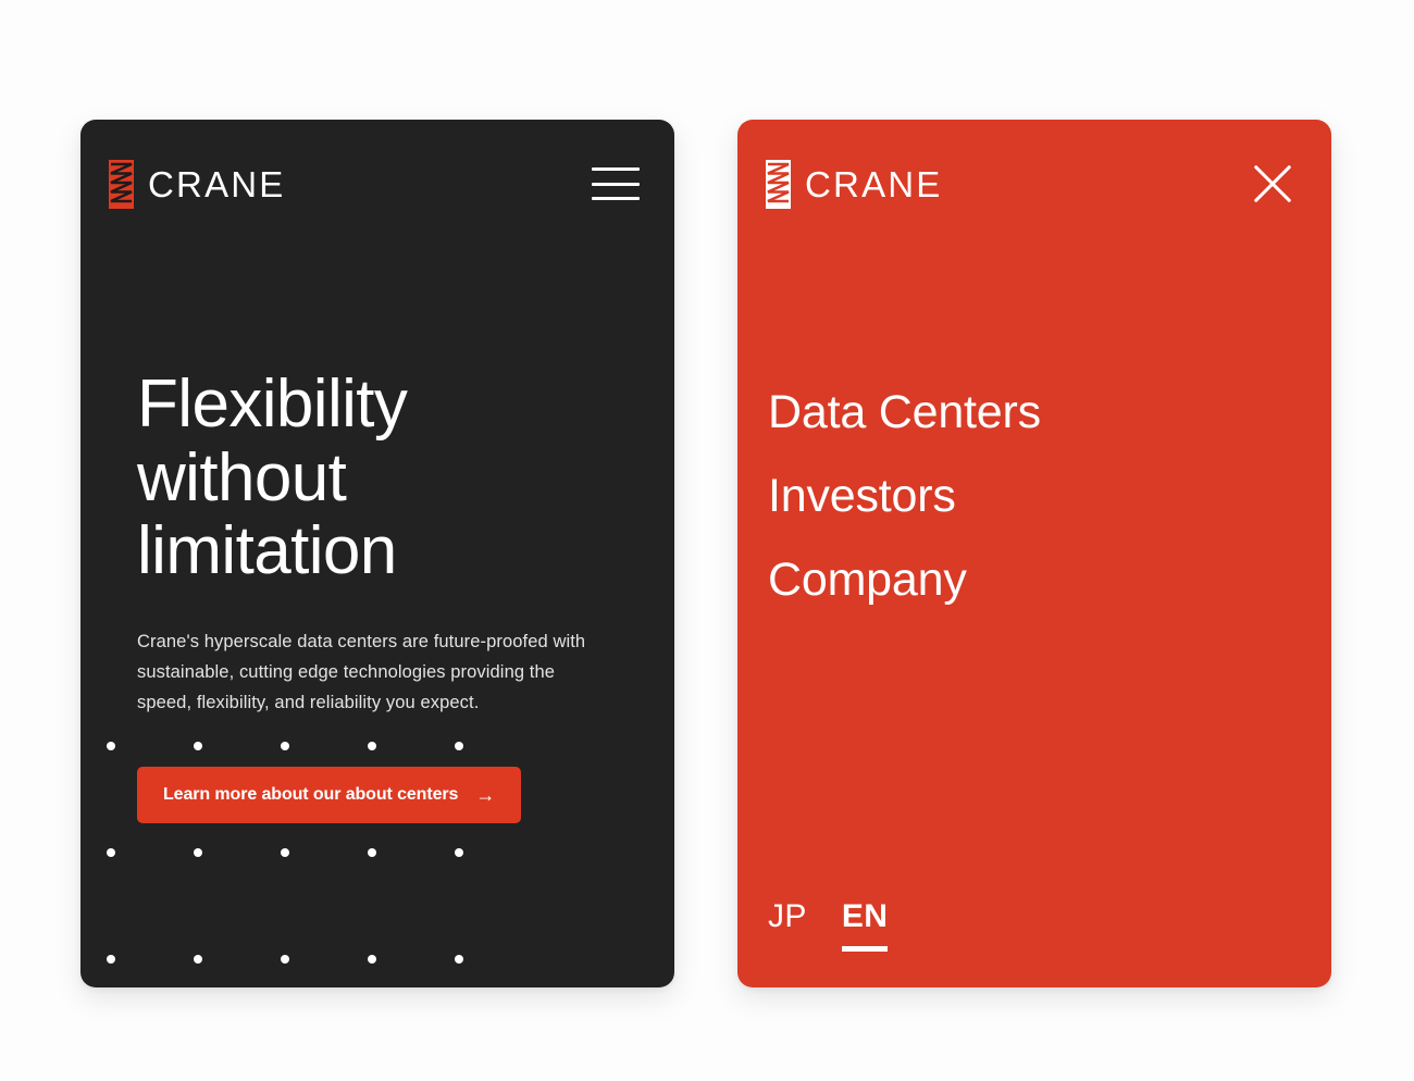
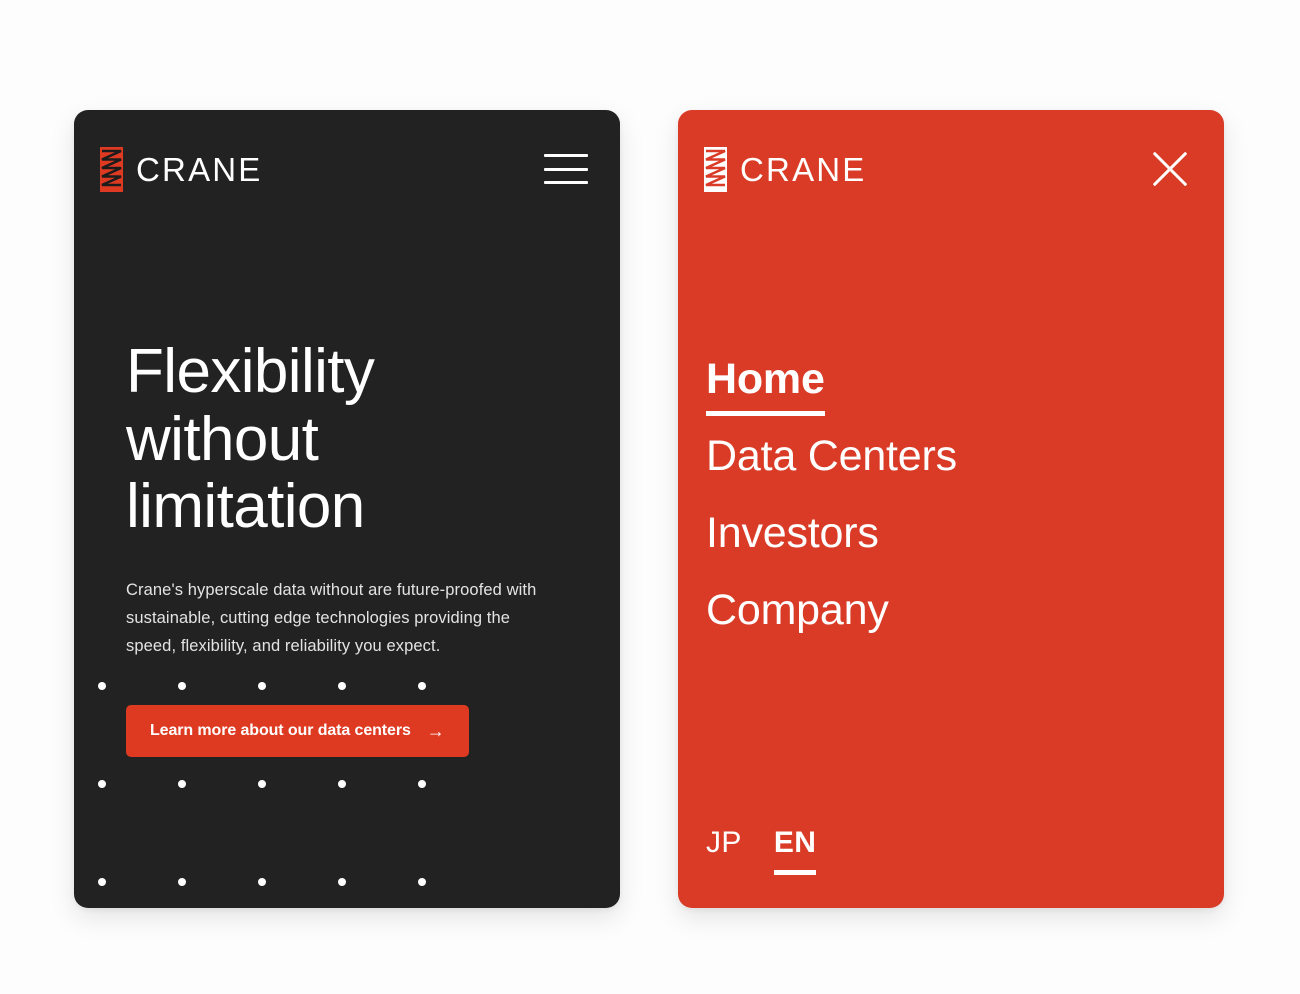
  CRANE
  Flexibility
  without
  limitation
- Crane's hyperscale data centers are future-proofed with sustainable, cutting edge technologies providing the speed, flexibility, and reliability you expect.
+ Crane's hyperscale data without are future-proofed with sustainable, cutting edge technologies providing the speed, flexibility, and reliability you expect.
- Learn more about our about centers
+ Learn more about our data centers
  →
  CRANE
+ Home
  Data Centers
  Investors
  Company
  JP
  EN
